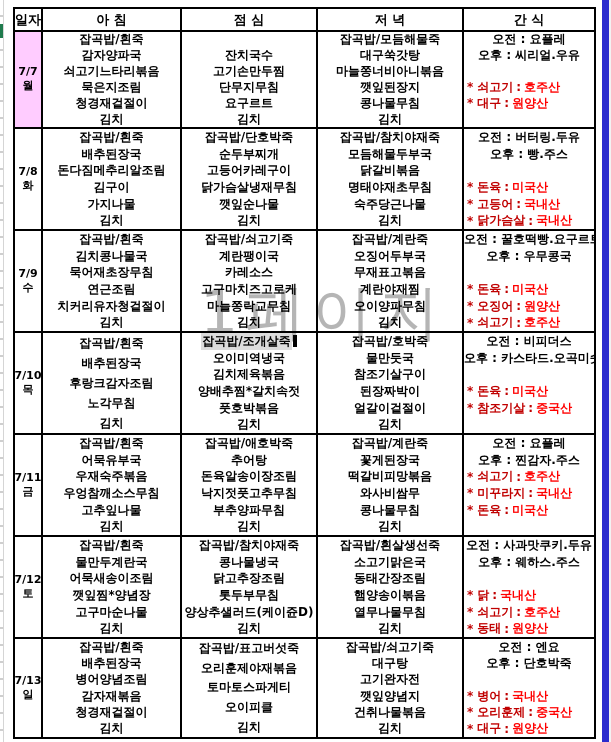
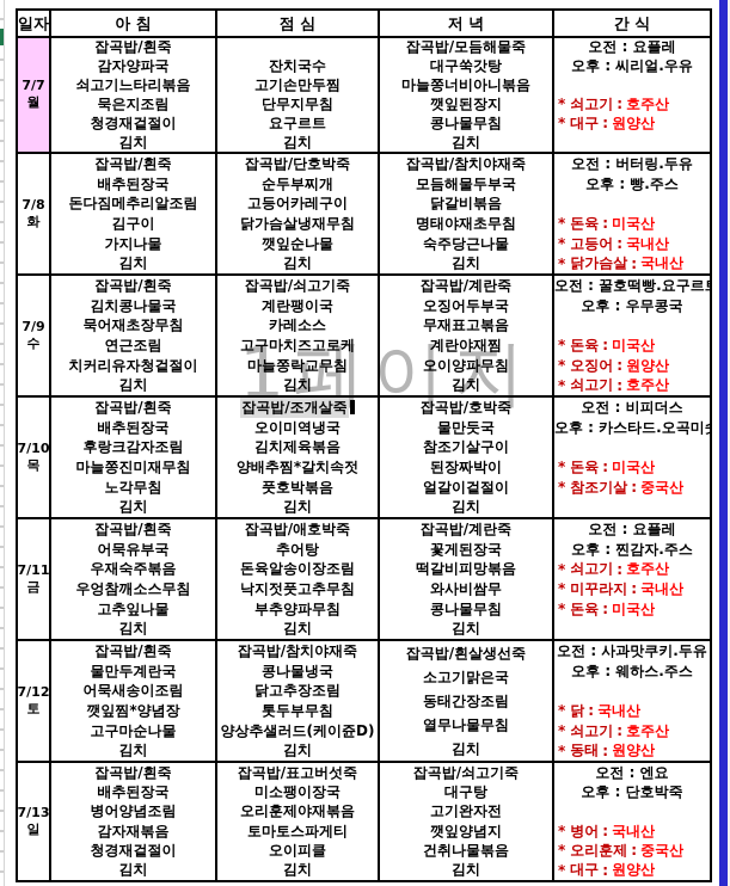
  1페이지
  일자
  아 침
  점 심
  저 녁
  간 식
  7/7
  월
  잡곡밥/흰죽
  감자양파국
  쇠고기느타리볶음
  묵은지조림
  청경재겉절이
  김치
  잔치국수
  고기손만두찜
  단무지무침
  요구르트
  김치
  잡곡밥/모듬해물죽
  대구쑥갓탕
  마늘쫑너비아니볶음
  깻잎된장지
  콩나물무침
  김치
  오전 : 요플레
  오후 : 씨리얼.우유
  *
  쇠고기
  :
  호주산
  *
  대구
  :
  원양산
  7/8
  화
  잡곡밥/흰죽
  배추된장국
  돈다짐메추리알조림
  김구이
  가지나물
  김치
  잡곡밥/단호박죽
  순두부찌개
  고등어카레구이
  닭가슴살냉재무침
  깻잎순나물
  김치
  잡곡밥/참치야재죽
  모듬해물두부국
  닭갈비볶음
  명태야재초무침
  숙주당근나물
  김치
  오전 : 버터링.두유
  오후 : 빵.주스
  *
  돈육
  :
  미국산
  *
  고등어
  :
  국내산
  *
  닭가슴살
  :
  국내산
  7/9
  수
  잡곡밥/흰죽
  김치콩나물국
  묵어재초장무침
  연근조림
  치커리유자청겉절이
  김치
  잡곡밥/쇠고기죽
  계란팽이국
  카레소스
  고구마치즈고로케
  마늘쫑락교무침
  김치
  잡곡밥/계란죽
  오징어두부국
  무재표고볶음
  계란야재찜
  오이양파무침
  김치
  오전 : 꿀호떡빵.요구르
  오후 : 우무콩국
  *
  돈육
  :
  미국산
  *
  오징어
  :
  원양산
  *
  쇠고기
  :
  호주산
  7/10
  목
  잡곡밥/흰죽
  배추된장국
  후랑크감자조림
+ 마늘쫑진미재무침
  노각무침
  김치
  잡곡밥/조개살죽
  오이미역냉국
  김치제육볶음
  양배추찜*갈치속젓
  풋호박볶음
  김치
  잡곡밥/호박죽
  물만둣국
  참조기살구이
  된장짜박이
  얼갈이겉절이
  김치
  오전 : 비피더스
  오후 : 카스타드.오곡미
  *
  돈육
  :
  미국산
  *
  참조기살
  :
  중국산
  7/11
  금
  잡곡밥/흰죽
  어묵유부국
  우재숙주볶음
  우엉참깨소스무침
  고추잎나물
  김치
  잡곡밥/애호박죽
  추어탕
  돈육알송이장조림
  낙지젓풋고추무침
  부추양파무침
  김치
  잡곡밥/계란죽
  꽃게된장국
  떡갈비피망볶음
  와사비쌈무
  콩나물무침
  김치
  오전 : 요플레
  오후 : 찐감자.주스
  *
  쇠고기
  :
  호주산
  *
  미꾸라지
  :
  국내산
  *
  돈육
  :
  미국산
  7/12
  토
  잡곡밥/흰죽
  물만두계란국
  어묵새송이조림
  깻잎찜*양념장
  고구마순나물
  김치
  잡곡밥/참치야재죽
  콩나물냉국
  닭고추장조림
  톳두부무침
  양상추샐러드(케이쥰D)
  김치
  잡곡밥/흰살생선죽
  소고기맑은국
  동태간장조림
- 햄양송이볶음
  열무나물무침
  김치
  오전 : 사과맛쿠키.두유
  오후 : 웨하스.주스
  *
  닭
  :
  국내산
  *
  쇠고기
  :
  호주산
  *
  동태
  :
  원양산
  7/13
  일
  잡곡밥/흰죽
  배추된장국
  병어양념조림
  감자재볶음
  청경재겉절이
  김치
  잡곡밥/표고버섯죽
+ 미소팽이장국
  오리훈제야재볶음
  토마토스파게티
  오이피클
  김치
  잡곡밥/쇠고기죽
  대구탕
  고기완자전
  깻잎양념지
  건취나물볶음
  김치
  오전 : 엔요
  오후 : 단호박죽
  *
  병어
  :
  국내산
  *
  오리훈제
  :
  중국산
  *
  대구
  :
  원양산
